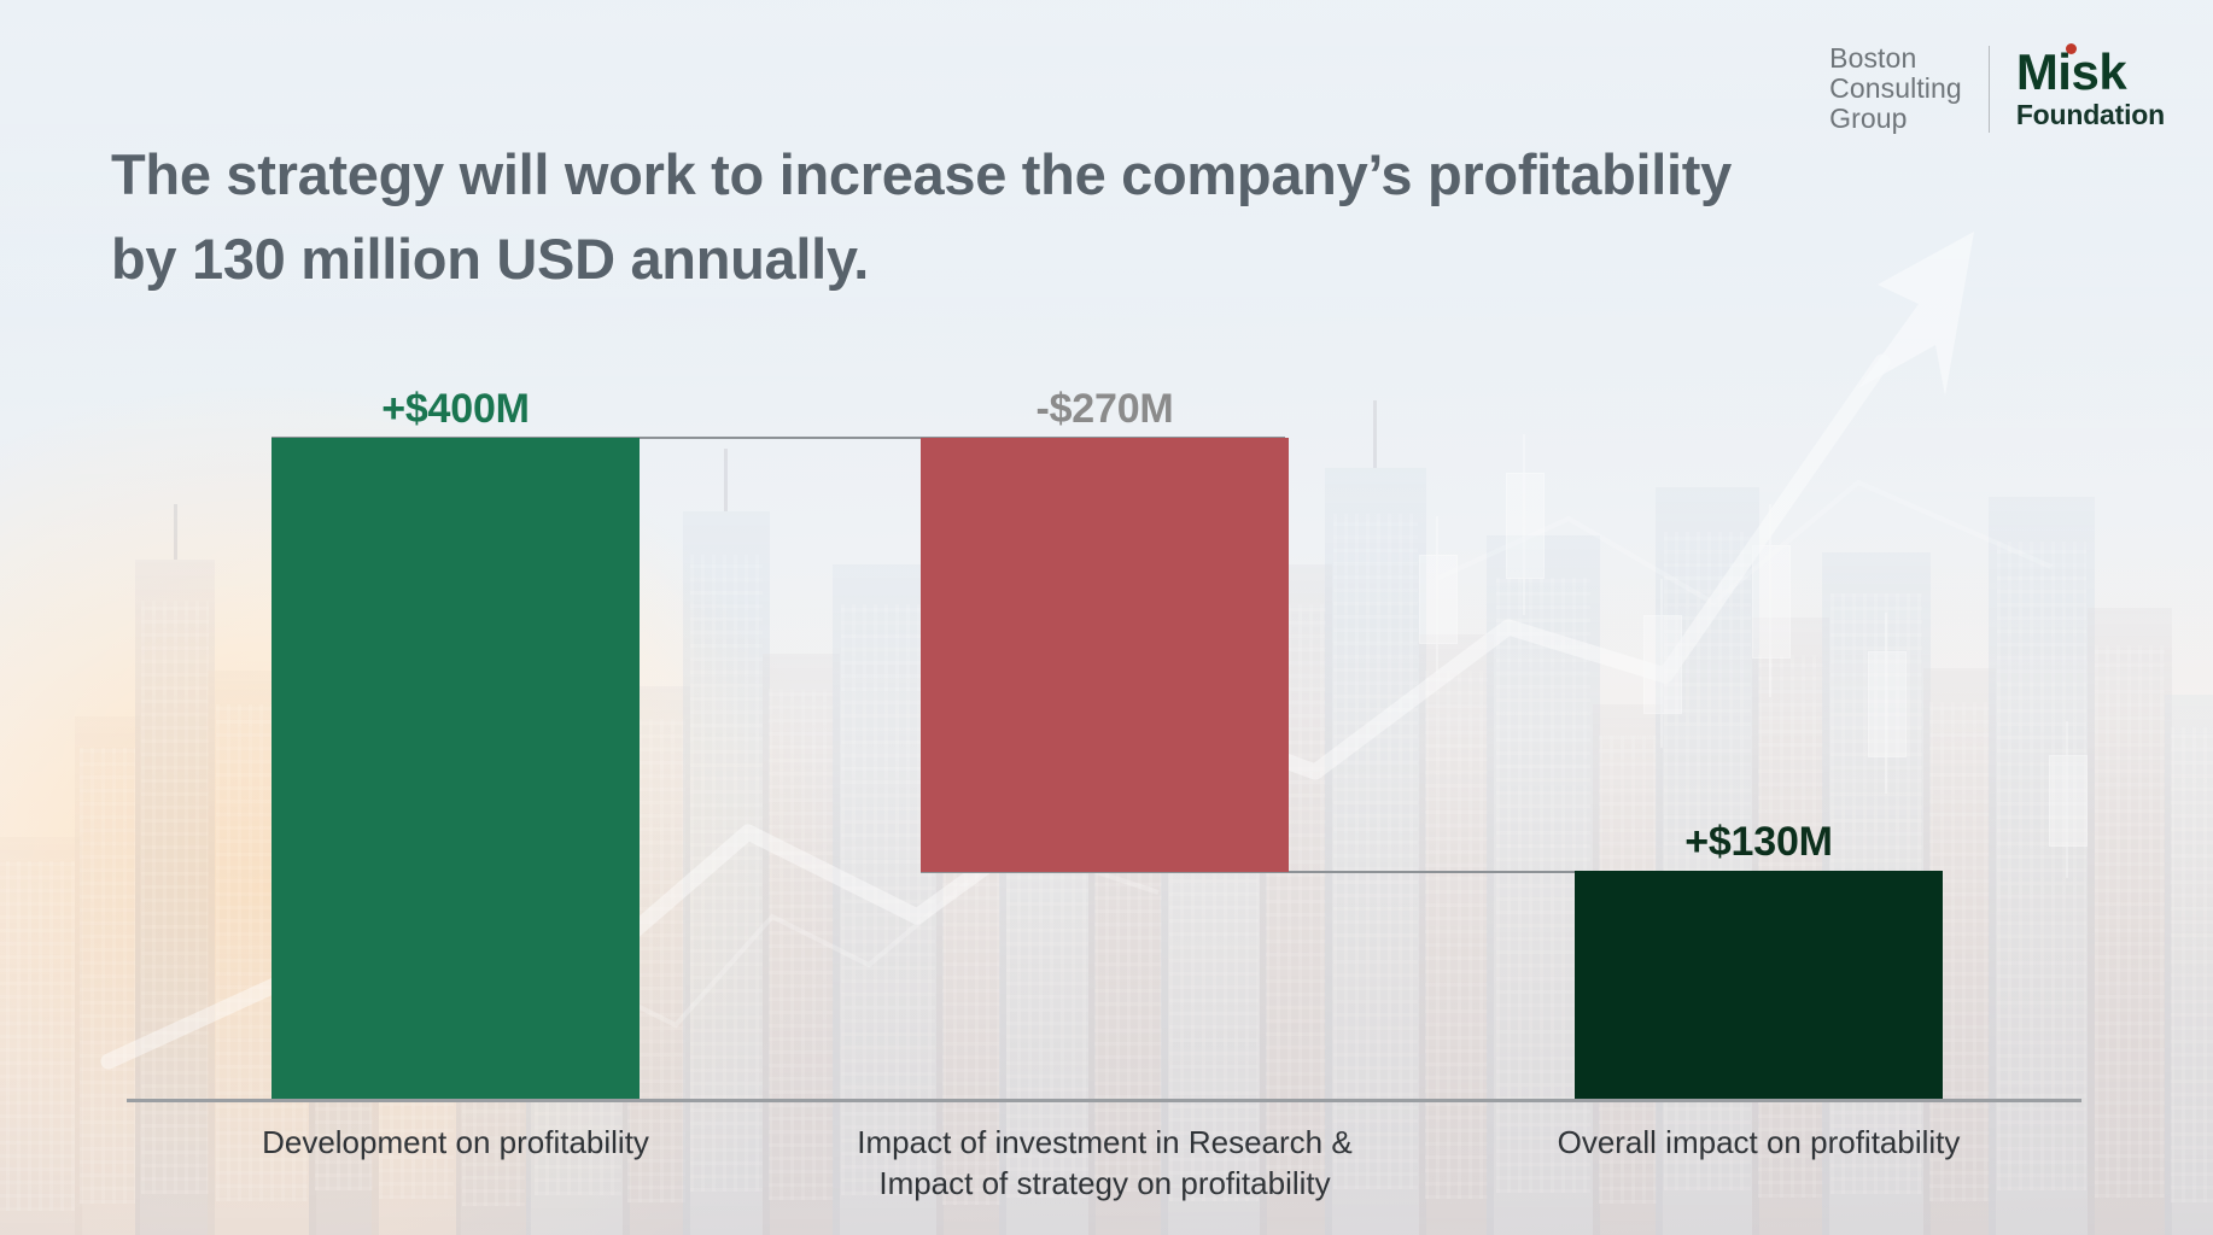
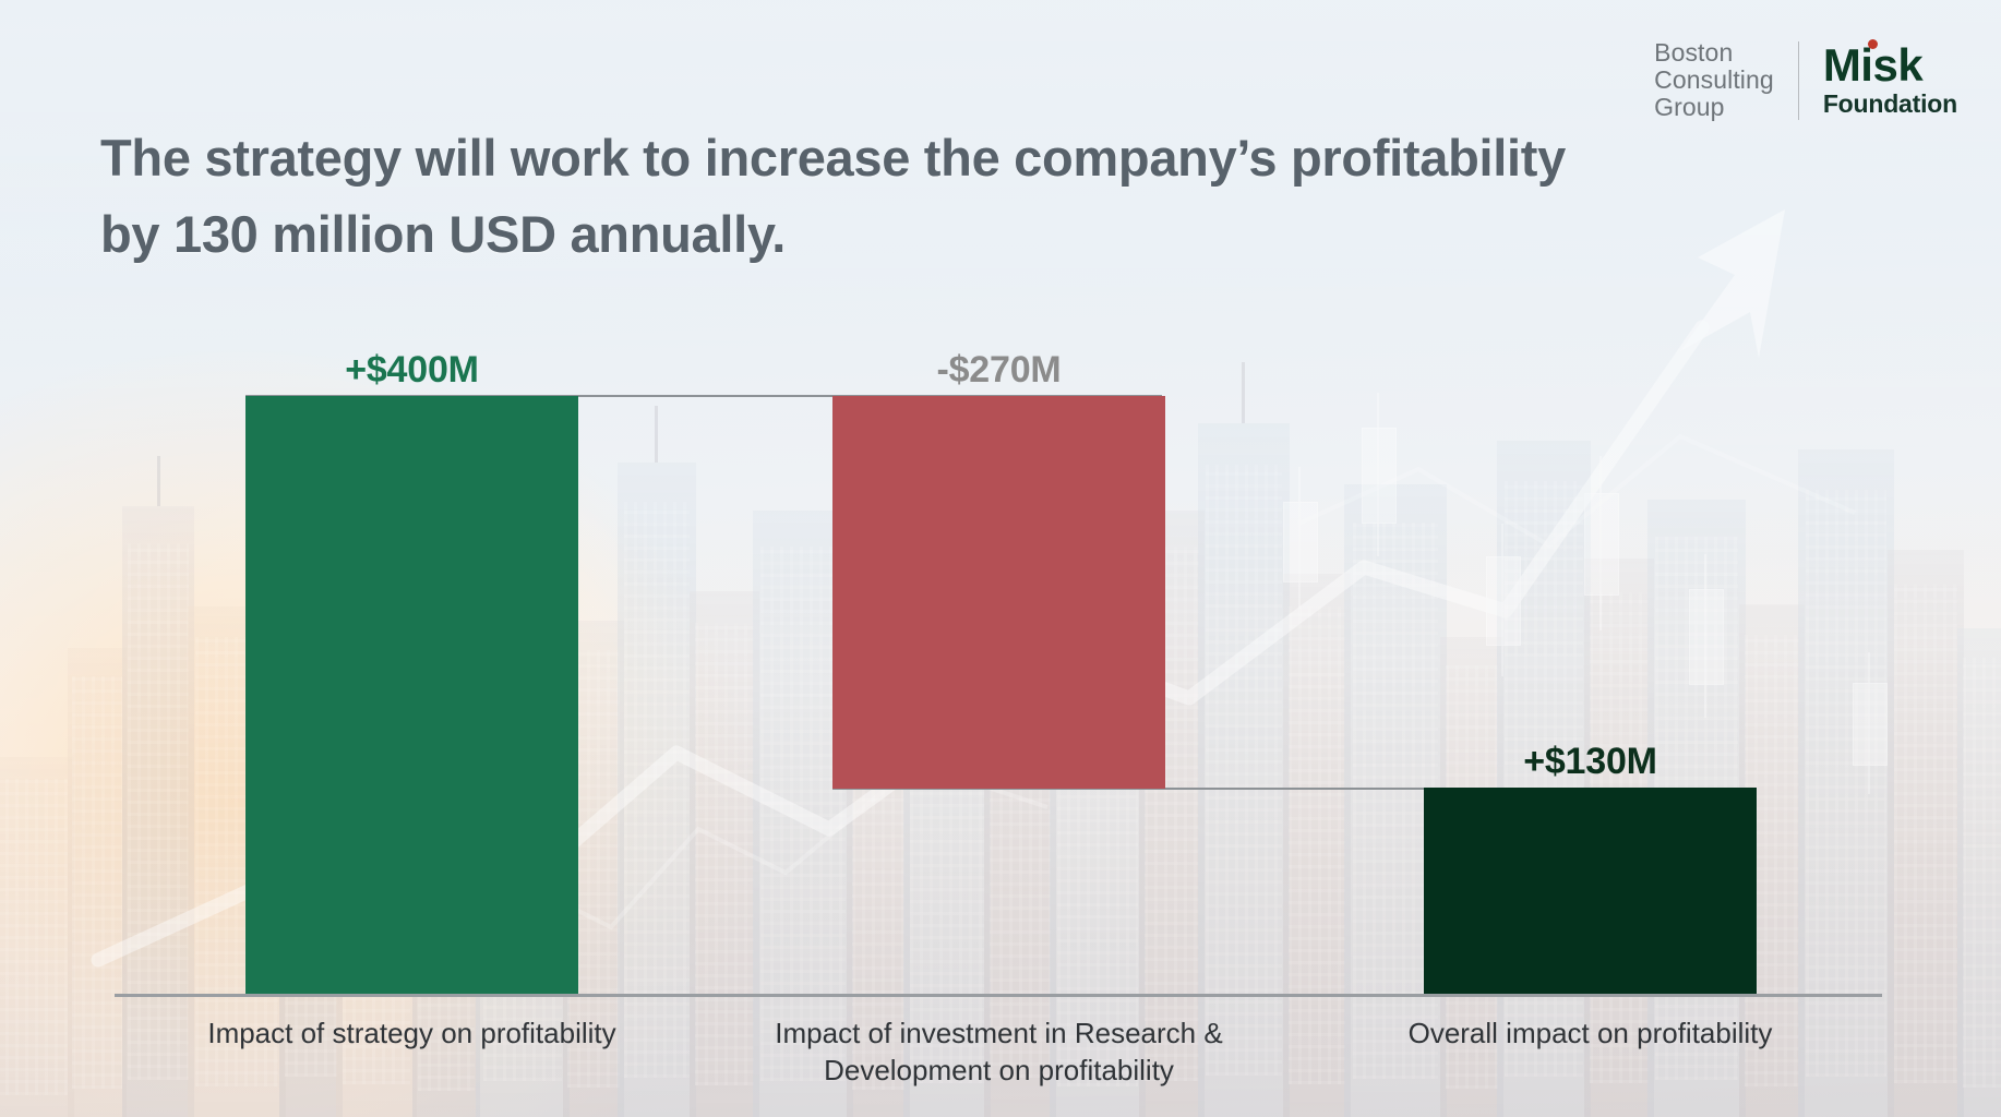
  Boston
  Consulting
  Group
  Misk
  Foundation
  The strategy will work to increase the company’s profitability by 130 million USD annually.
  +$400M
  -$270M
  +$130M
- Development on profitability
+ Impact of strategy on profitability
  Impact of investment in Research &
- Impact of strategy on profitability
+ Development on profitability
  Overall impact on profitability
